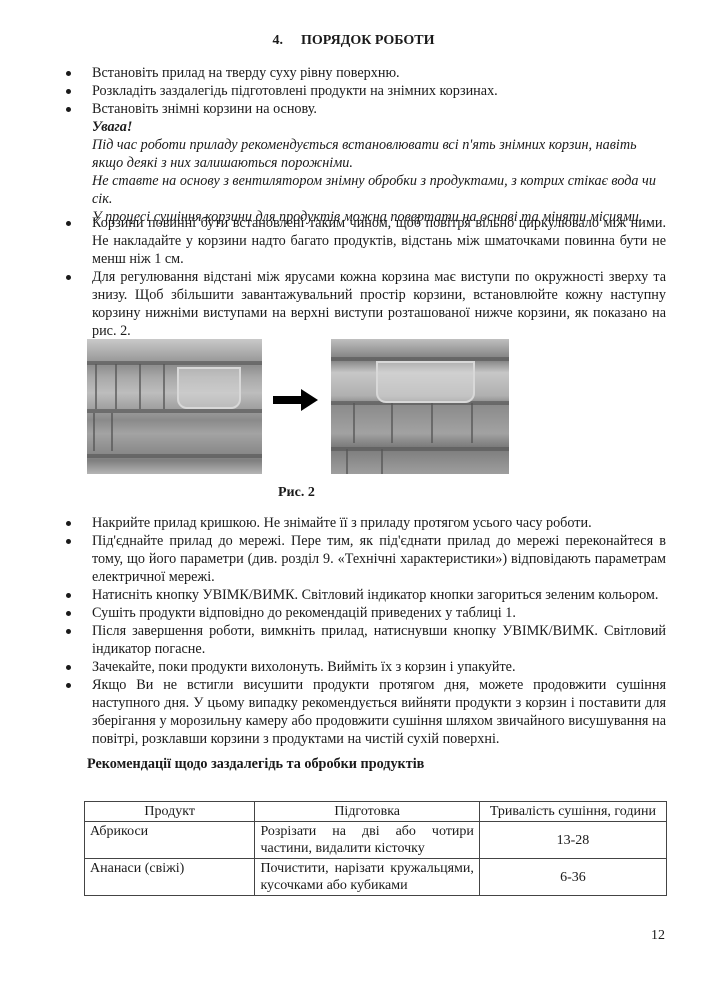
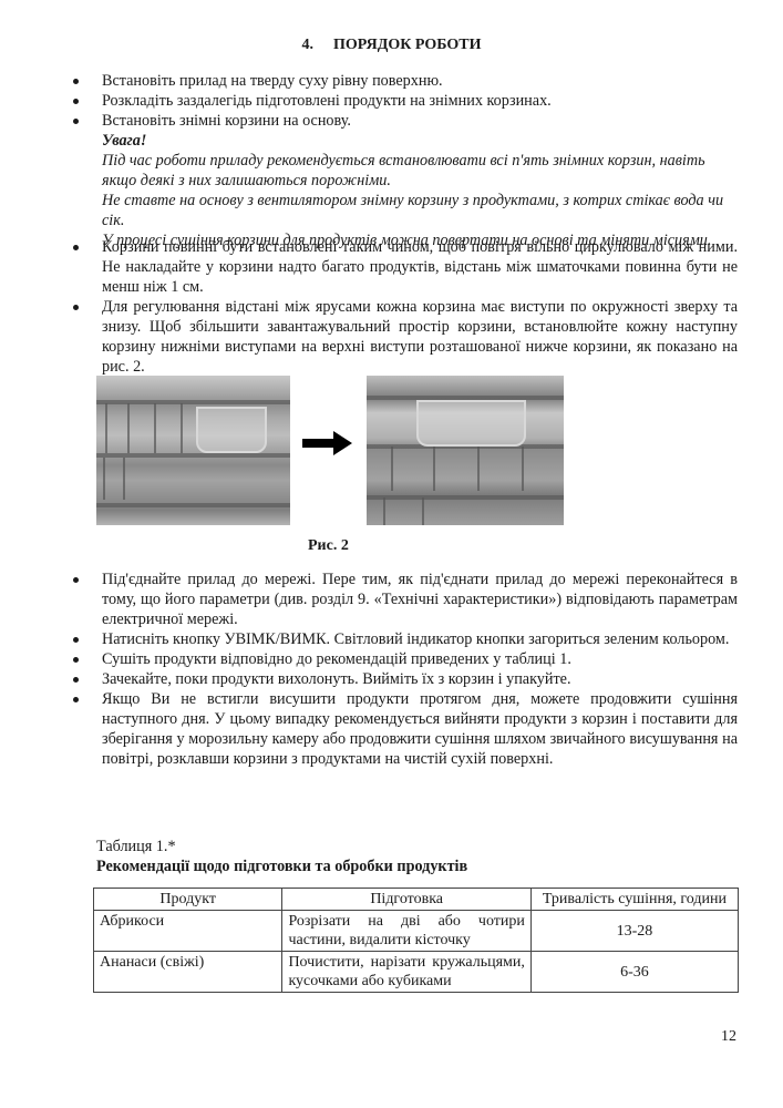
  4. ПОРЯДОК РОБОТИ
  Встановіть прилад на тверду суху рівну поверхню.
  Розкладіть заздалегідь підготовлені продукти на знімних корзинах.
  Встановіть знімні корзини на основу.
  Увага!
  Під час роботи приладу рекомендується встановлювати всі п'ять знімних корзин, навіть якщо деякі з них залишаються порожніми.
- Не ставте на основу з вентилятором знімну обробки з продуктами, з котрих стікає вода чи сік.
+ Не ставте на основу з вентилятором знімну корзину з продуктами, з котрих стікає вода чи сік.
  У процесі сушіння корзини для продуктів можна повертати на основі та міняти місцями.
  Корзини повинні бути встановлені таким чином, щоб повітря вільно циркулювало між ними. Не накладайте у корзини надто багато продуктів, відстань між шматочками повинна бути не менш ніж 1 см.
  Для регулювання відстані між ярусами кожна корзина має виступи по окружності зверху та знизу. Щоб збільшити завантажувальний простір корзини, встановлюйте кожну наступну корзину нижніми виступами на верхні виступи розташованої нижче корзини, як показано на рис. 2.
  Рис. 2
- Накрийте прилад кришкою. Не знімайте її з приладу протягом усього часу роботи.
  Під'єднайте прилад до мережі. Пере тим, як під'єднати прилад до мережі переконайтеся в тому, що його параметри (див. розділ 9. «Технічні характеристики») відповідають параметрам електричної мережі.
  Натисніть кнопку УВІМК/ВИМК. Світловий індикатор кнопки загориться зеленим кольором.
  Сушіть продукти відповідно до рекомендацій приведених у таблиці 1.
- Після завершення роботи, вимкніть прилад, натиснувши кнопку УВІМК/ВИМК. Світловий індикатор погасне.
  Зачекайте, поки продукти вихолонуть. Вийміть їх з корзин і упакуйте.
  Якщо Ви не встигли висушити продукти протягом дня, можете продовжити сушіння наступного дня. У цьому випадку рекомендується вийняти продукти з корзин і поставити для зберігання у морозильну камеру або продовжити сушіння шляхом звичайного висушування на повітрі, розклавши корзини з продуктами на чистій сухій поверхні.
+ Таблиця 1.*
- Рекомендації щодо заздалегідь та обробки продуктів
+ Рекомендації щодо підготовки та обробки продуктів
  Продукт	Підготовка	Тривалість сушіння, години
  Абрикоси	Розрізати на дві або чотири частини, видалити кісточку	13-28
  Ананаси (свіжі)	Почистити, нарізати кружальцями, кусочками або кубиками	6-36
  12
